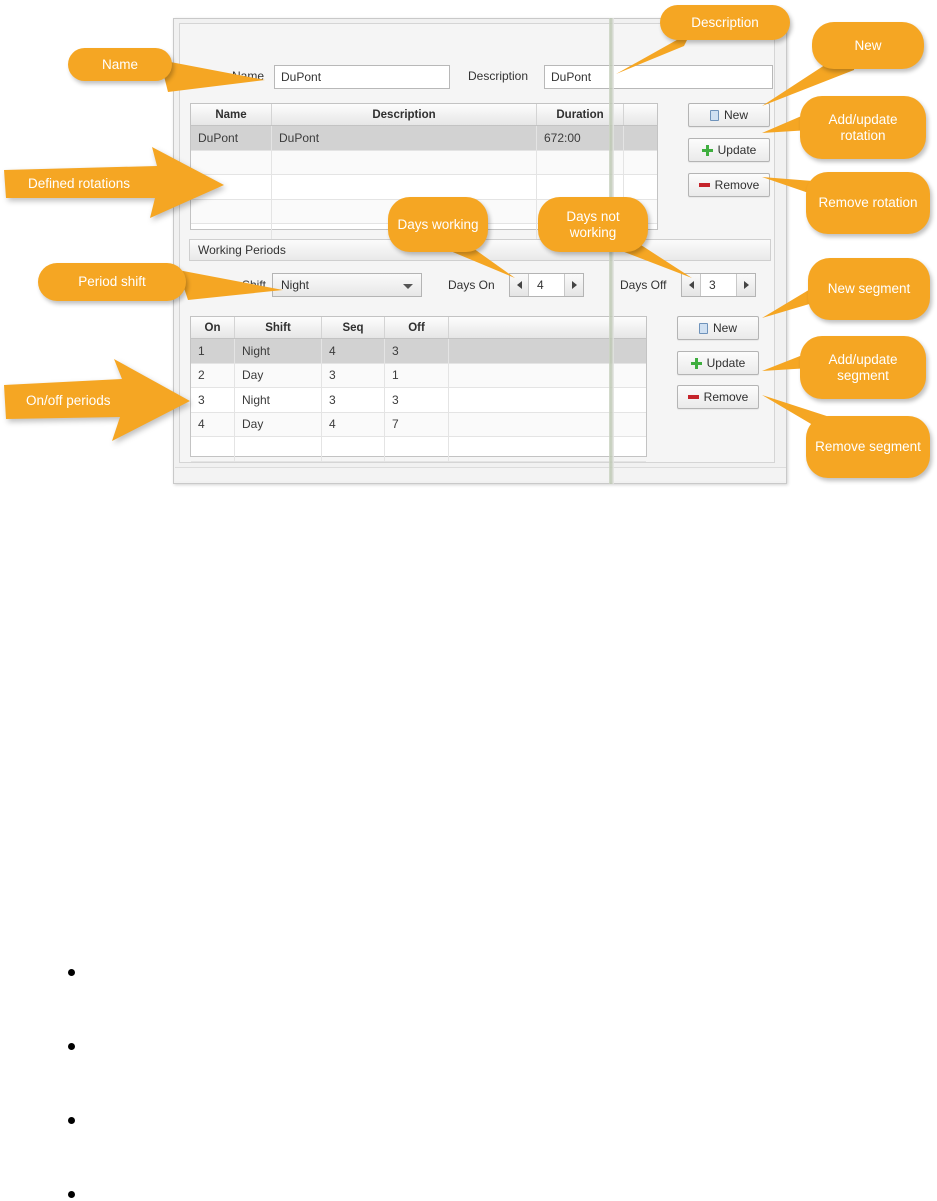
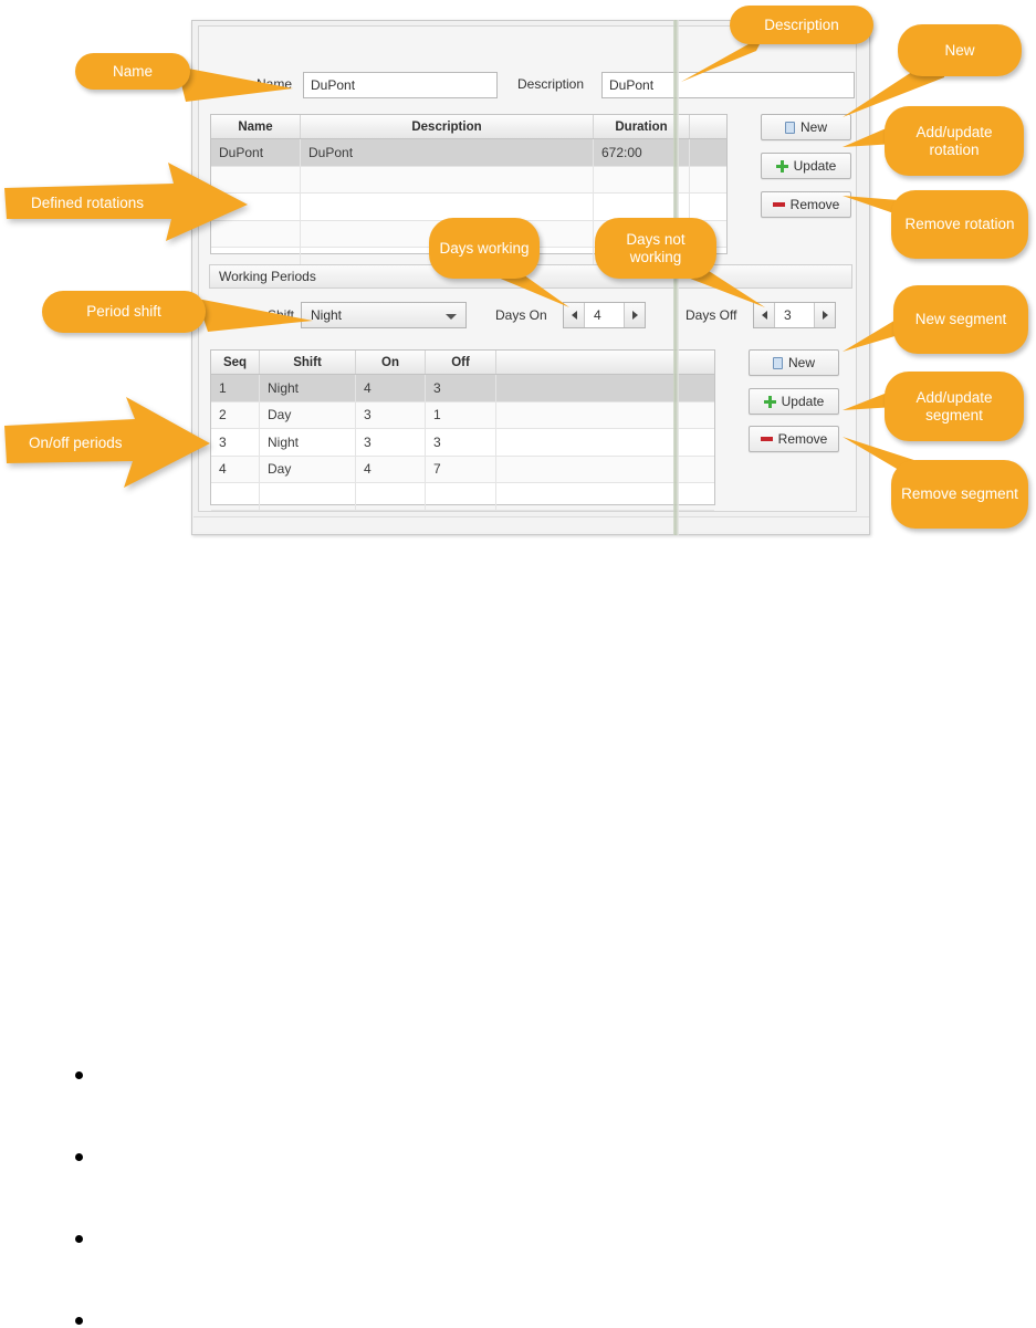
  DuPont
  Description
  DuPont
  Name
  Description
  Duration
  DuPont
  DuPont
  672:00
  New
  Update
  Remove
  Working Periods
  Night
  Days On
  4
  Days Off
  3
- On
+ Seq
  Shift
- Seq
+ On
  Off
  1
  Night
  4
  3
  2
  Day
  3
  1
  3
  Night
  3
  3
  4
  Day
  4
  7
  New
  Update
  Remove
  Name
  Description
  New
  Add/update rotation
  Remove rotation
  Defined rotations
  Days working
  Days not working
  Period shift
  New segment
  Add/update segment
  Remove segment
  On/off periods
